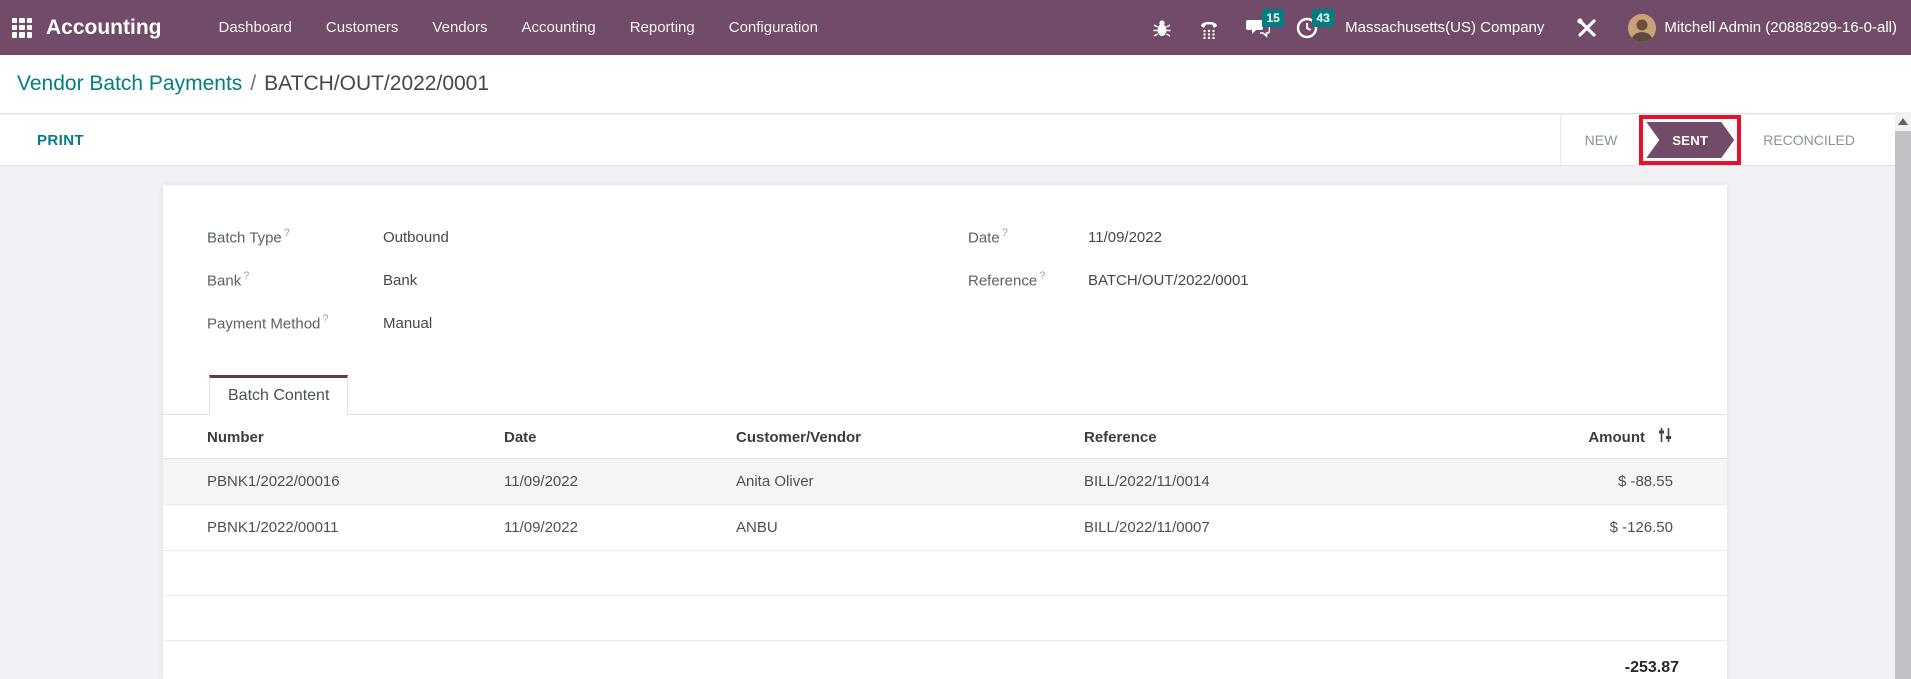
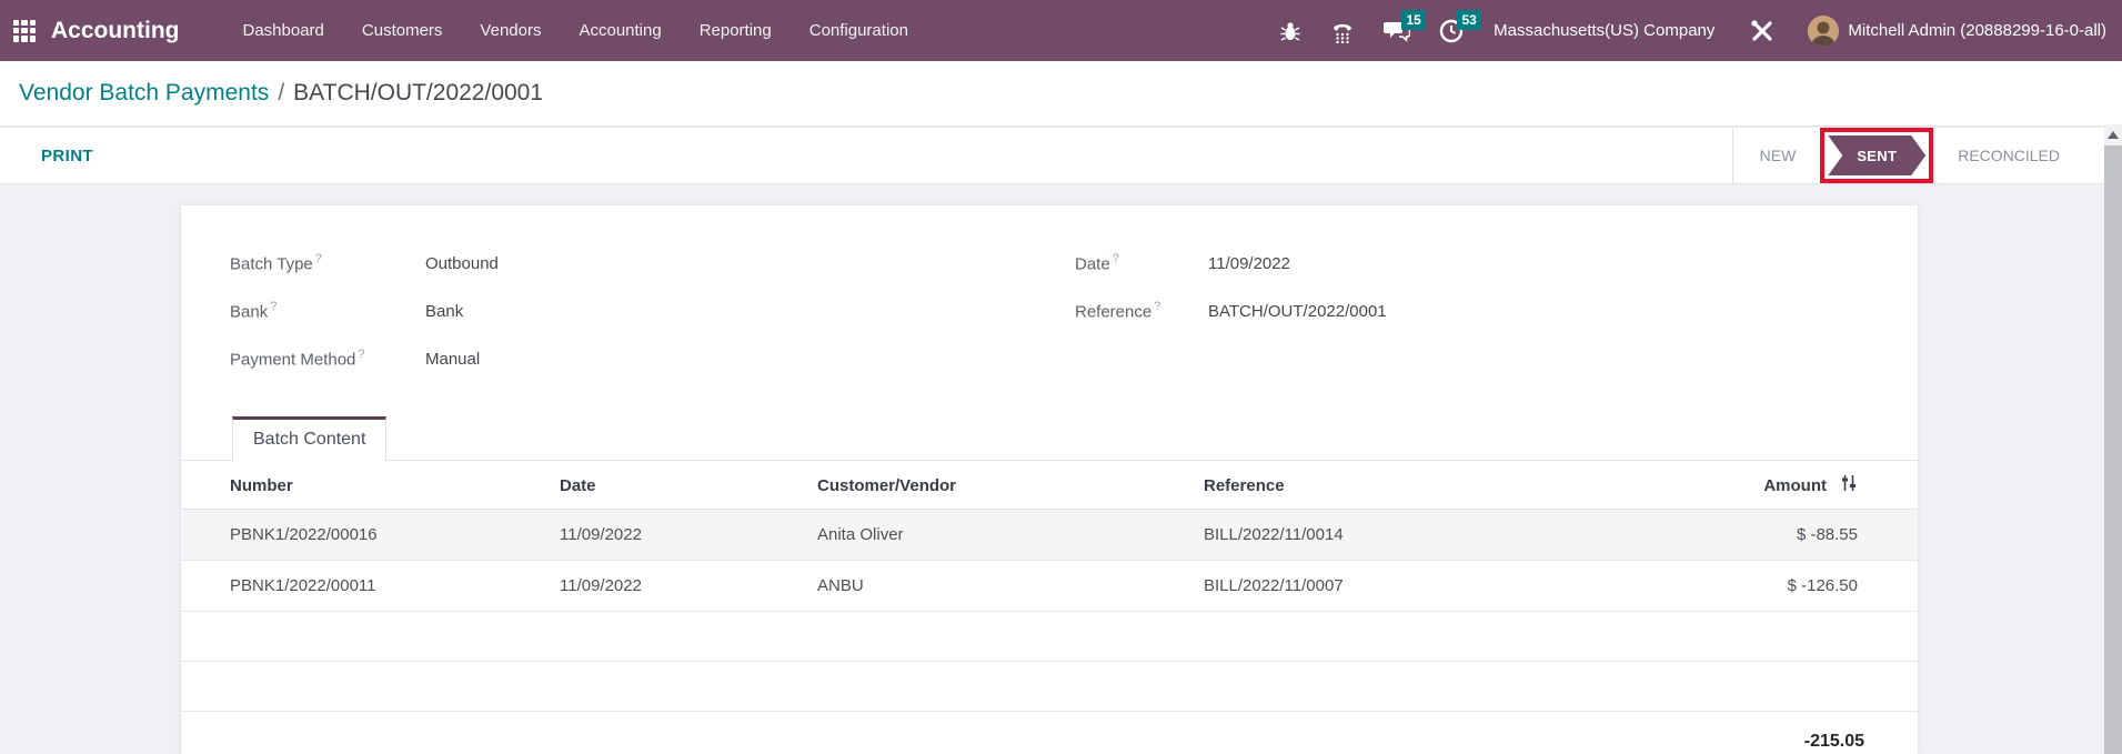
  Accounting
  Dashboard
  Customers
  Vendors
  Accounting
  Reporting
  Configuration
  15
- 43
+ 53
  Massachusetts(US) Company
  Mitchell Admin (20888299-16-0-all)
  Vendor Batch Payments
  /
  BATCH/OUT/2022/0001
  PRINT
  NEW
  SENT
  RECONCILED
  Batch Type ?
  Outbound
  Bank ?
  Bank
  Payment Method ?
  Manual
  Date ?
  11/09/2022
  Reference ?
  BATCH/OUT/2022/0001
  Batch Content
  Number	Date	Customer/Vendor	Reference	Amount
  PBNK1/2022/00016	11/09/2022	Anita Oliver	BILL/2022/11/0014	$ -88.55
  PBNK1/2022/00011	11/09/2022	ANBU	BILL/2022/11/0007	$ -126.50
- -253.87
+ -215.05
